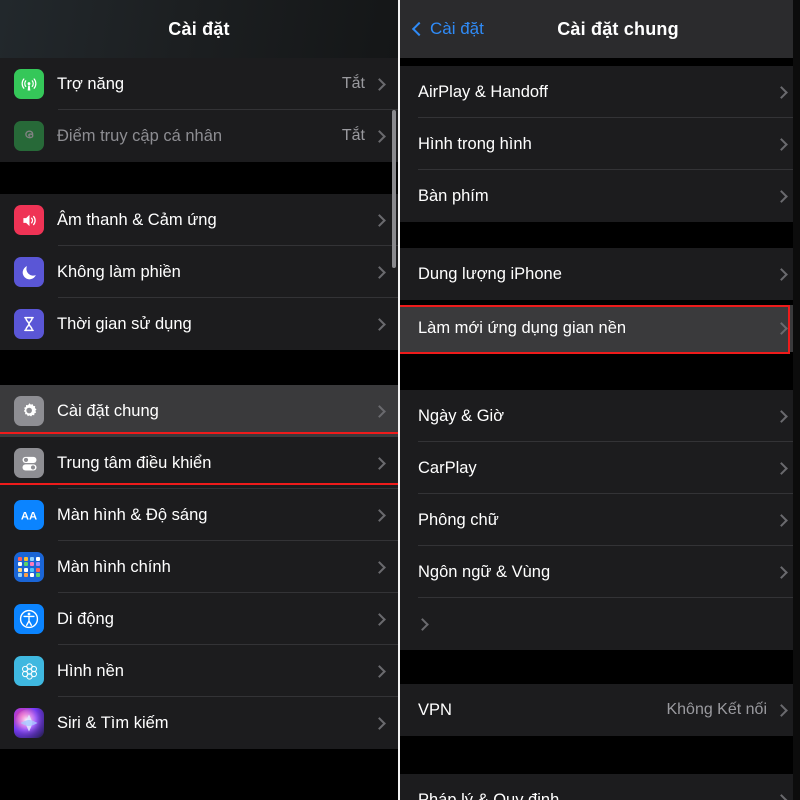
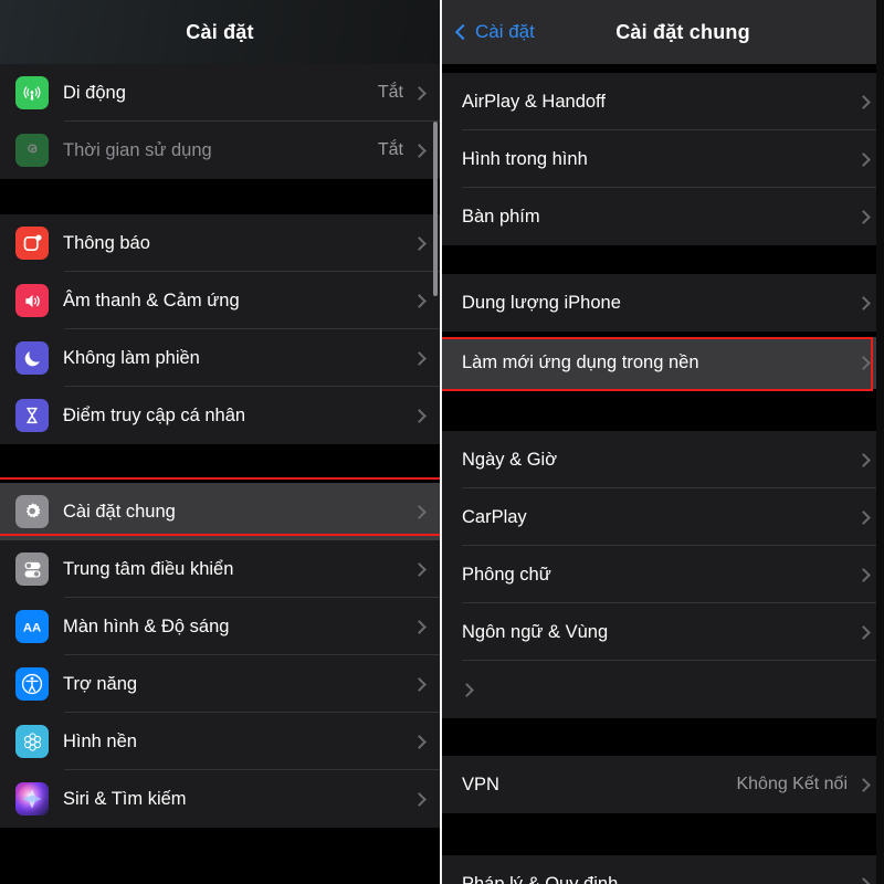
  Cài đặt
- Trợ năng
+ Di động
  Tắt
- Điểm truy cập cá nhân
+ Thời gian sử dụng
  Tắt
+ Thông báo
  Âm thanh & Cảm ứng
  Không làm phiền
- Thời gian sử dụng
+ Điểm truy cập cá nhân
  Cài đặt chung
  Trung tâm điều khiển
  AA
  Màn hình & Độ sáng
- Màn hình chính
- Di động
+ Trợ năng
  Hình nền
  Siri & Tìm kiếm
  Cài đặt
  Cài đặt chung
  AirPlay & Handoff
  Hình trong hình
  Bàn phím
  Dung lượng iPhone
- Làm mới ứng dụng gian nền
+ Làm mới ứng dụng trong nền
  Ngày & Giờ
  CarPlay
  Phông chữ
  Ngôn ngữ & Vùng
  VPN
  Không Kết nối
